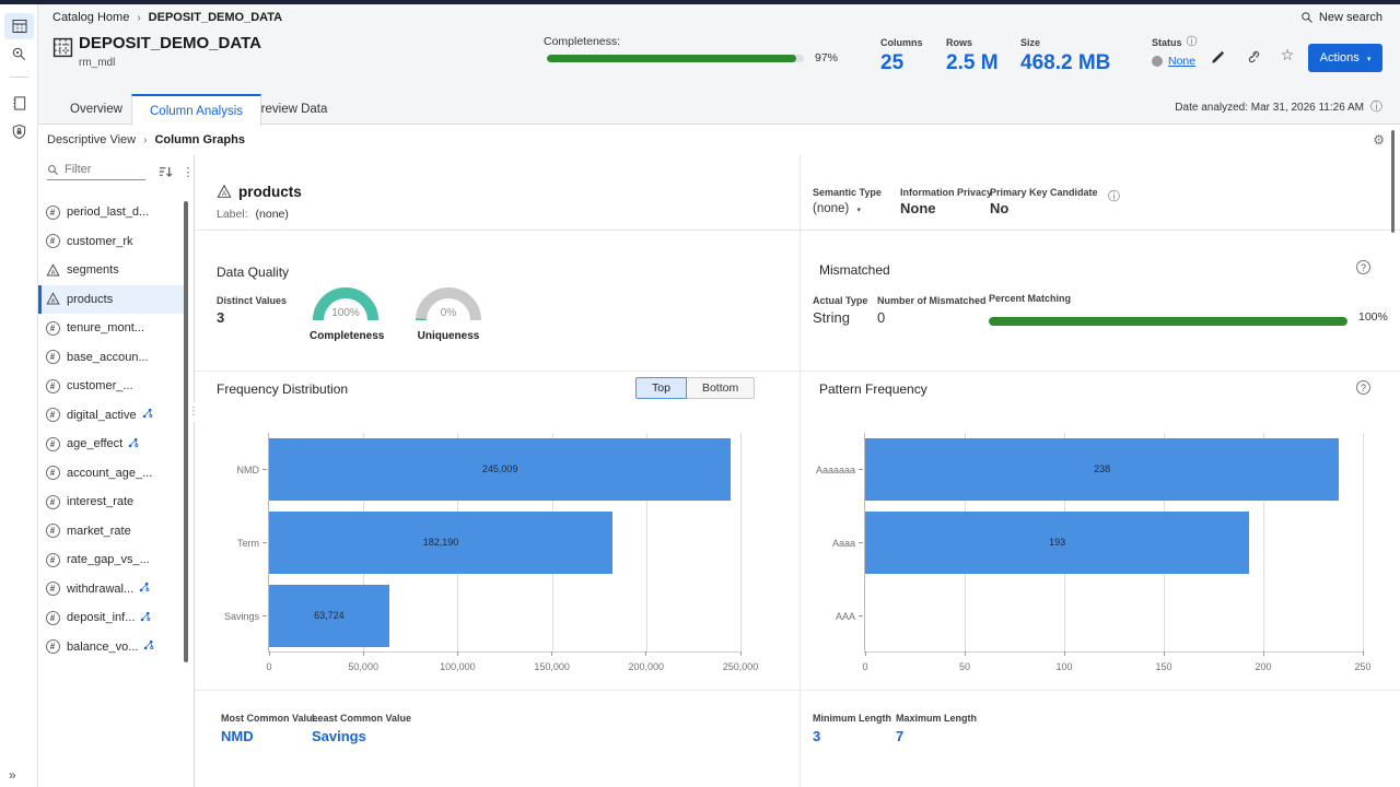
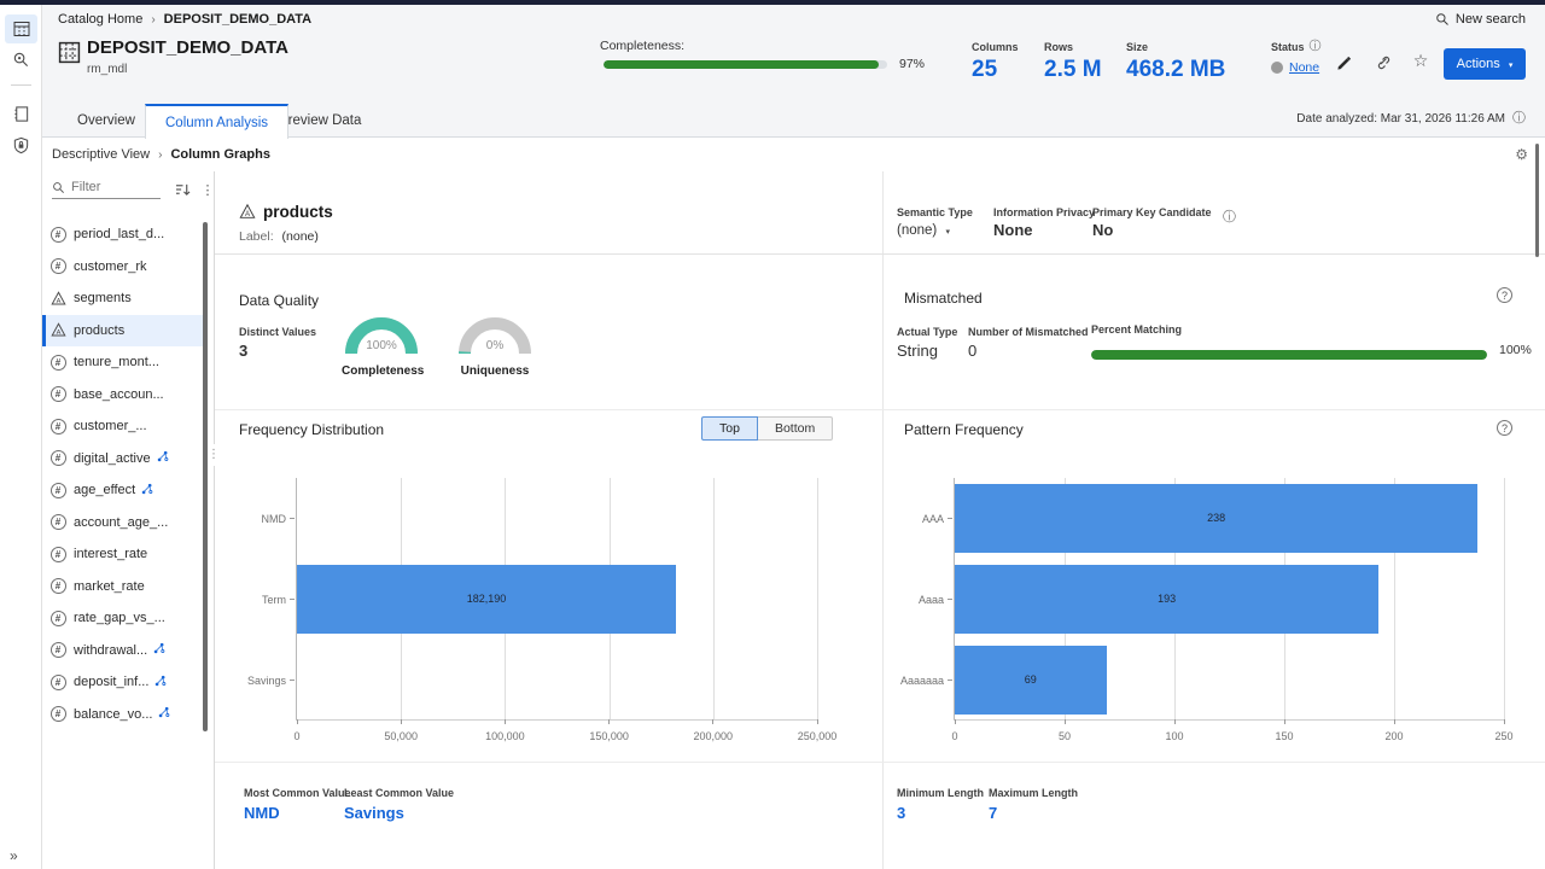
  »
  Catalog Home
  ›
  DEPOSIT_DEMO_DATA
  New search
  DEPOSIT_DEMO_DATA
  rm_mdl
  Completeness:
  97%
  Columns
  25
  Rows
  2.5 M
  Size
  468.2 MB
  Status
  ⓘ
  None
  ☆
  Actions
  Overview
  Column Analysis
  review Data
  Date analyzed: Mar 31, 2026 11:26 AM
  ⓘ
  Descriptive View
  ›
  Column Graphs
  ⚙
  Filter
  ⋮
  #
  period_last_d...
  #
  customer_rk
  segments
  products
  #
  tenure_mont...
  #
  base_accoun...
  #
  customer_...
  #
  digital_active
  #
  age_effect
  #
  account_age_...
  #
  interest_rate
  #
  market_rate
  #
  rate_gap_vs_...
  #
  withdrawal...
  #
  deposit_inf...
  #
  balance_vo...
  ⋮
  products
  Label: (none)
  Semantic Type
  (none)
  Information Privacy
  None
  Primary Key Candidate
  No
  ⓘ
  Data Quality
  Distinct Values
  3
  100%
  Completeness
  0%
  Uniqueness
  Mismatched
  ?
  Actual Type
  String
  Number of Mismatched
  0
  Percent Matching
  100%
  Frequency Distribution
  Top
  Bottom
  NMD
  Term
  Savings
- 245,009
  182,190
- 63,724
  0
  50,000
  100,000
  150,000
  200,000
  250,000
  Pattern Frequency
  ?
- Aaaaaaa
+ AAA
  Aaaa
- AAA
+ Aaaaaaa
  238
  193
+ 69
  0
  50
  100
  150
  200
  250
  Most Common Value
  NMD
  Least Common Value
  Savings
  Minimum Length
  3
  Maximum Length
  7
